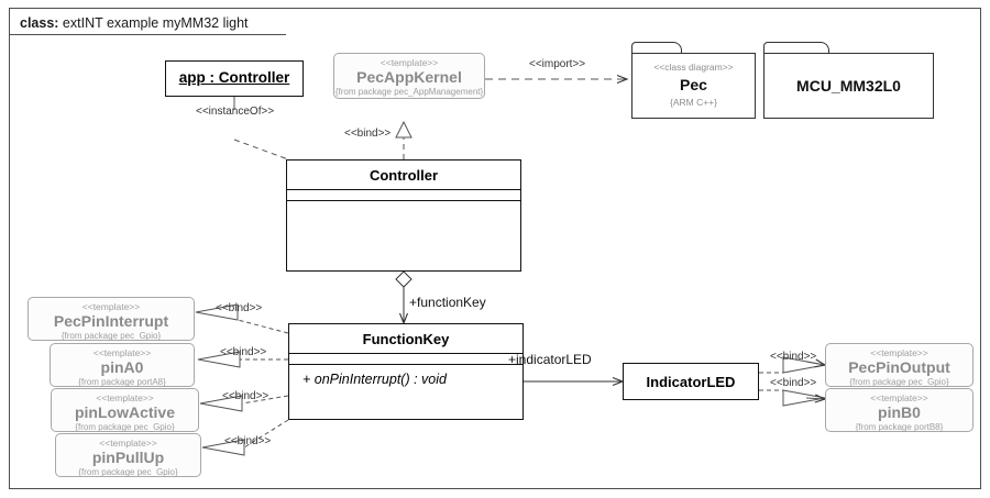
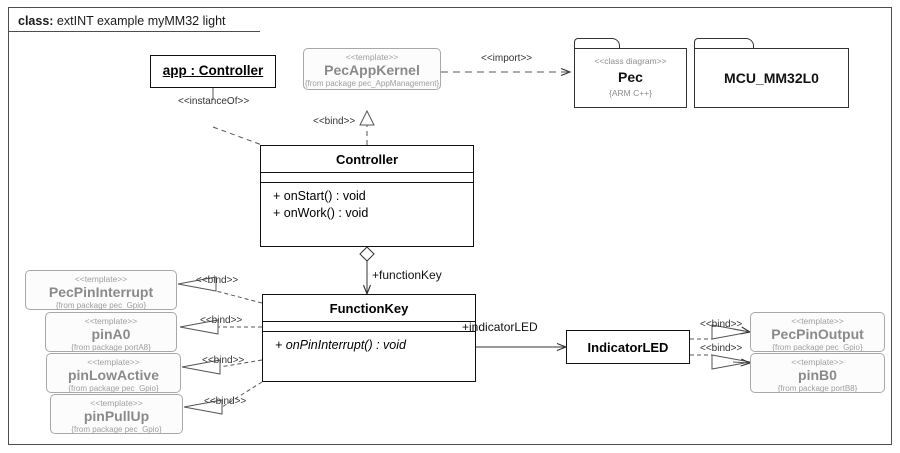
  class: extINT example myMM32 light
  app : Controller
  <<template>>
  PecAppKernel
  {from package pec_AppManagement}
  <<class diagram>>
  Pec
  {ARM C++}
  MCU_MM32L0
  Controller
+ + onStart() : void
+ + onWork() : void
  FunctionKey
  + onPinInterrupt() : void
  IndicatorLED
  <<template>>
  PecPinInterrupt
  {from package pec_Gpio}
  <<template>>
  pinA0
  {from package portA8}
  <<template>>
  pinLowActive
  {from package pec_Gpio}
  <<template>>
  pinPullUp
  {from package pec_Gpio}
  <<template>>
  PecPinOutput
  {from package pec_Gpio}
  <<template>>
  pinB0
  {from package portB8}
  <<instanceOf>>
  <<import>>
  <<bind>>
  +functionKey
  +indicatorLED
  <<bind>>
  <<bind>>
  <<bind>>
  <<bind>>
  <<bind>>
  <<bind>>
